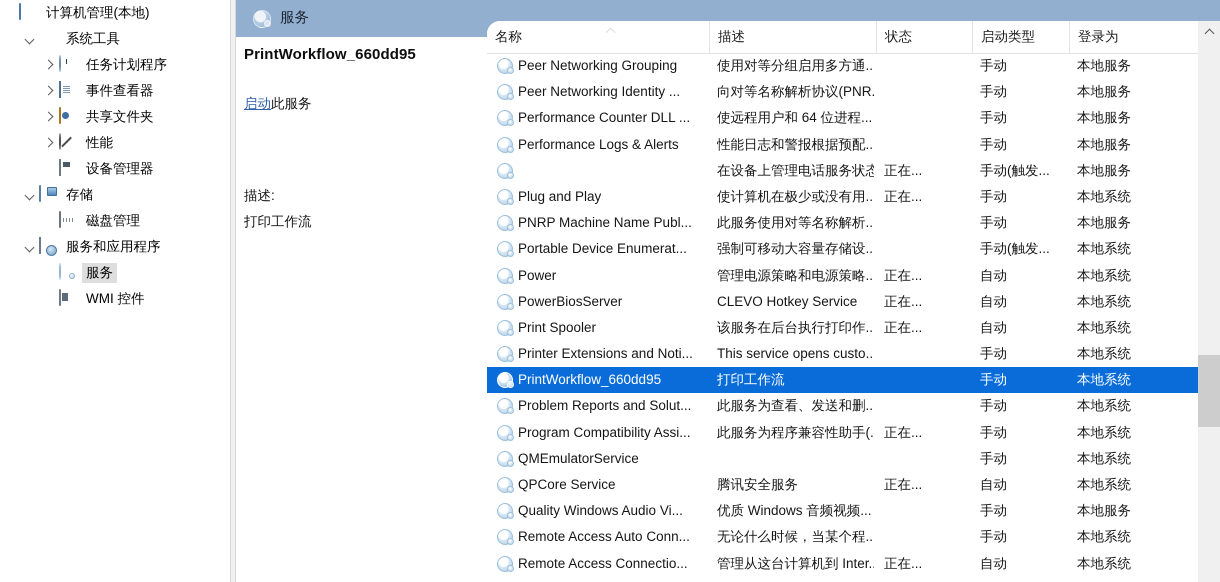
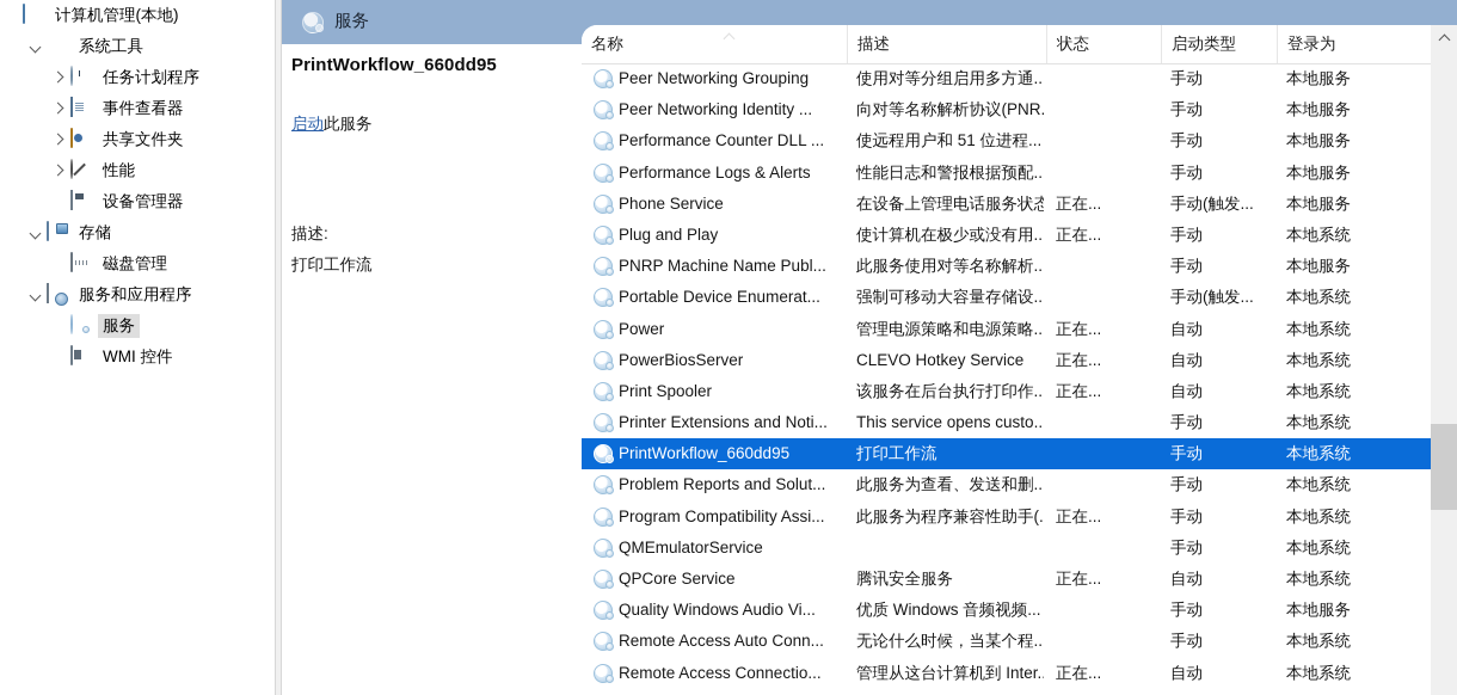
  计算机管理(本地)
  系统工具
  任务计划程序
  事件查看器
  共享文件夹
  性能
  设备管理器
  存储
  磁盘管理
  服务和应用程序
  服务
  WMI 控件
  服务
  PrintWorkflow_660dd95
  启动此服务
  描述:
  打印工作流
  名称
  描述
  状态
  启动类型
  登录为
  Peer Networking Grouping
  使用对等分组启用多方通..
  手动
  本地服务
  Peer Networking Identity ...
  向对等名称解析协议(PNR.
  手动
  本地服务
  Performance Counter DLL ...
- 使远程用户和 64 位进程...
+ 使远程用户和 51 位进程...
  手动
  本地服务
  Performance Logs & Alerts
  性能日志和警报根据预配..
  手动
  本地服务
+ Phone Service
  在设备上管理电话服务状态
  正在...
  手动(触发...
  本地服务
  Plug and Play
  使计算机在极少或没有用..
  正在...
  手动
  本地系统
  PNRP Machine Name Publ...
  此服务使用对等名称解析..
  手动
  本地服务
  Portable Device Enumerat...
  强制可移动大容量存储设..
  手动(触发...
  本地系统
  Power
  管理电源策略和电源策略..
  正在...
  自动
  本地系统
  PowerBiosServer
  CLEVO Hotkey Service
  正在...
  自动
  本地系统
  Print Spooler
  该服务在后台执行打印作..
  正在...
  自动
  本地系统
  Printer Extensions and Noti...
  This service opens custo..
  手动
  本地系统
  PrintWorkflow_660dd95
  打印工作流
  手动
  本地系统
  Problem Reports and Solut...
  此服务为查看、发送和删..
  手动
  本地系统
  Program Compatibility Assi...
  此服务为程序兼容性助手(.
  正在...
  手动
  本地系统
  QMEmulatorService
  手动
  本地系统
  QPCore Service
  腾讯安全服务
  正在...
  自动
  本地系统
  Quality Windows Audio Vi...
  优质 Windows 音频视频...
  手动
  本地服务
  Remote Access Auto Conn...
  无论什么时候，当某个程..
  手动
  本地系统
  Remote Access Connectio...
  管理从这台计算机到 Inter.
  正在...
  自动
  本地系统
